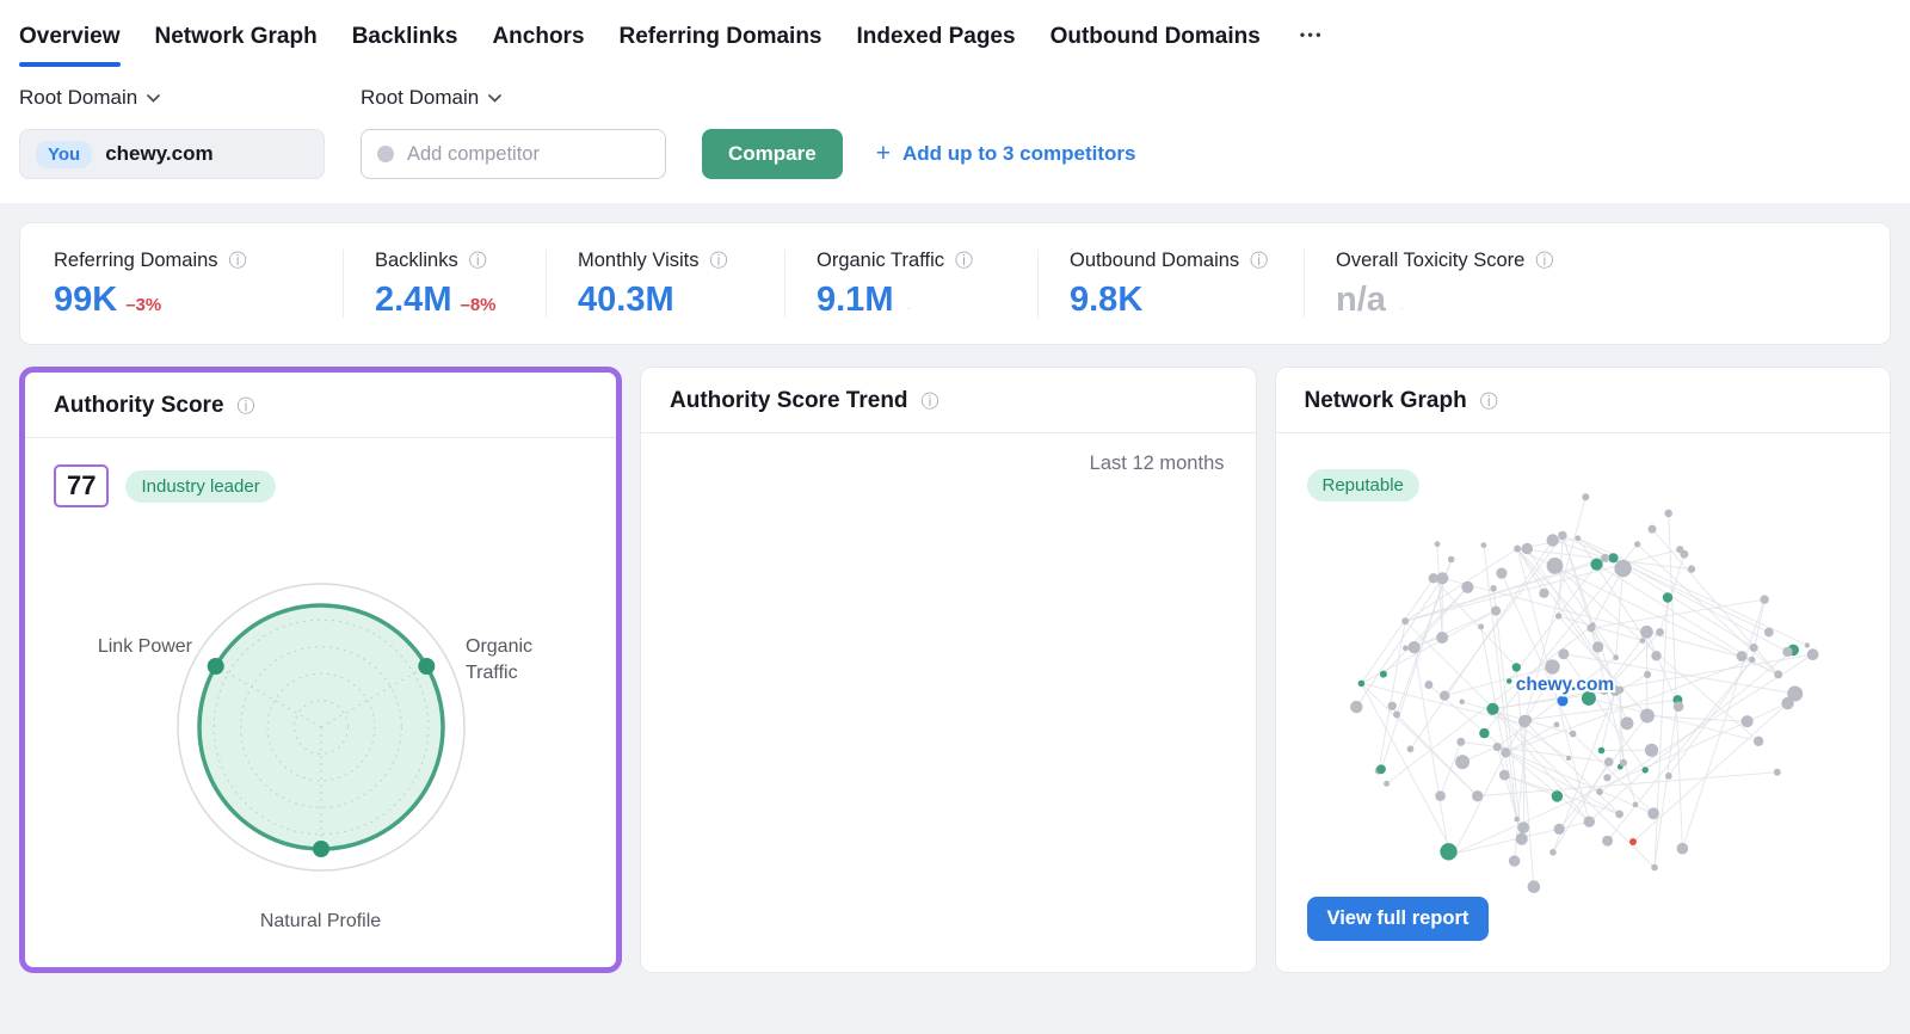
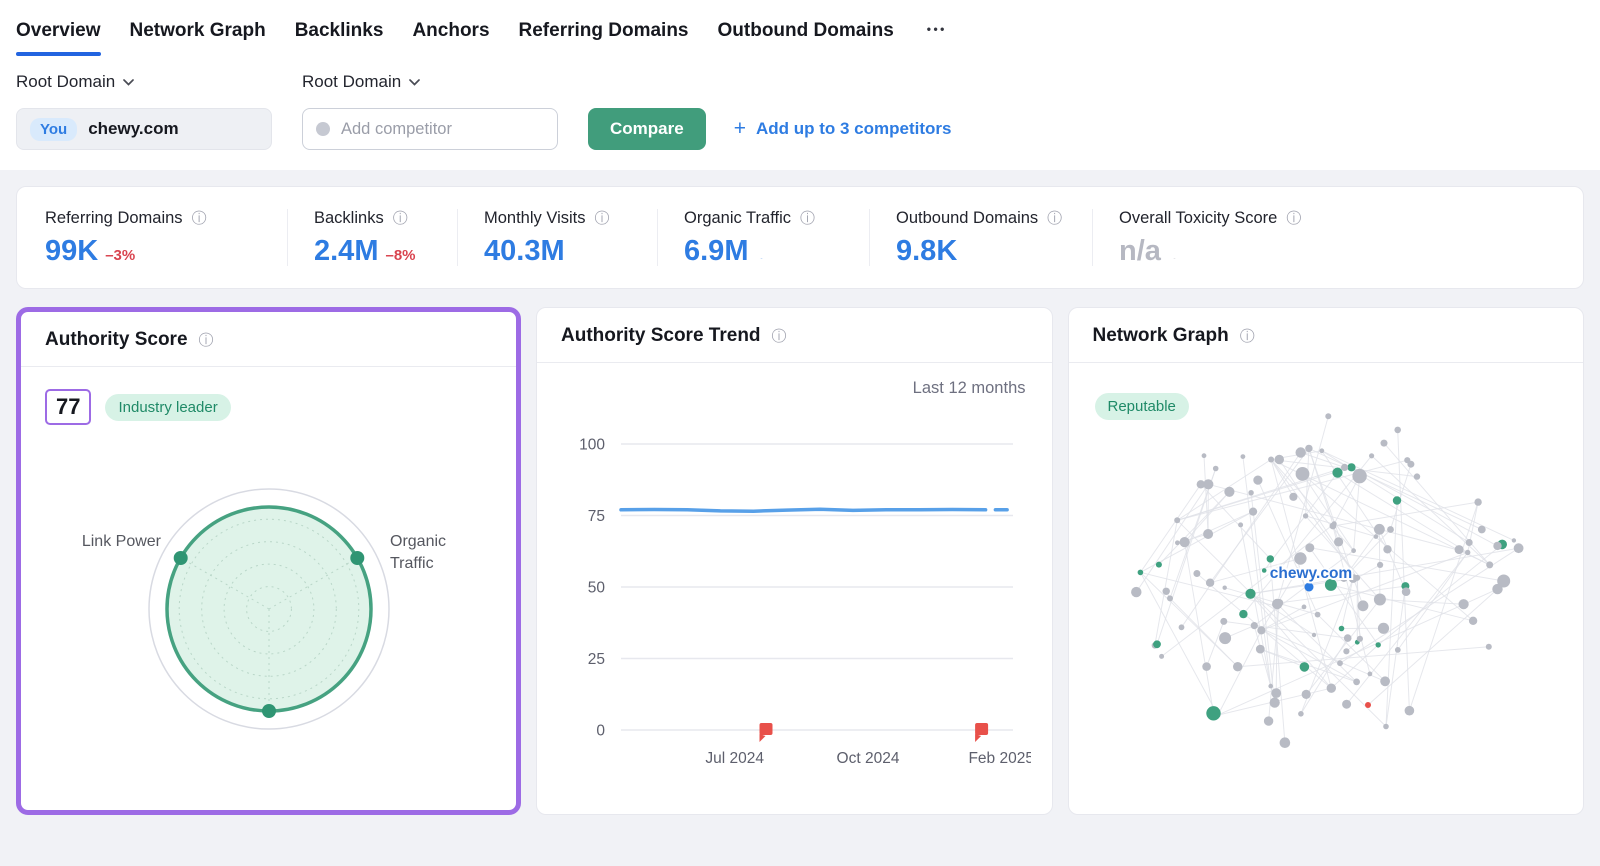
  Overview
  Network Graph
  Backlinks
  Anchors
  Referring Domains
- Indexed Pages
  Outbound Domains
  •••
  Root Domain
  You
  chewy.com
  Root Domain
  Add competitor
  Compare
  +
  Add up to 3 competitors
  Referring Domains
  ⓘ
  99K
  –3%
  Backlinks
  ⓘ
  2.4M
  –8%
  Monthly Visits
  ⓘ
  40.3M
  Organic Traffic
  ⓘ
- 9.1M
+ 6.9M
  Outbound Domains
  ⓘ
  9.8K
  Overall Toxicity Score
  ⓘ
  n/a
  Authority Score
  ⓘ
  77
  Industry leader
  Link Power
  Organic Traffic
- Natural Profile
  Authority Score Trend
  ⓘ
  Last 12 months
+ 0
+ 25
+ 50
+ 75
+ 100
+ Jul 2024
+ Oct 2024
+ Feb 2025
  Network Graph
  ⓘ
  Reputable
  chewy.com
- View full report
